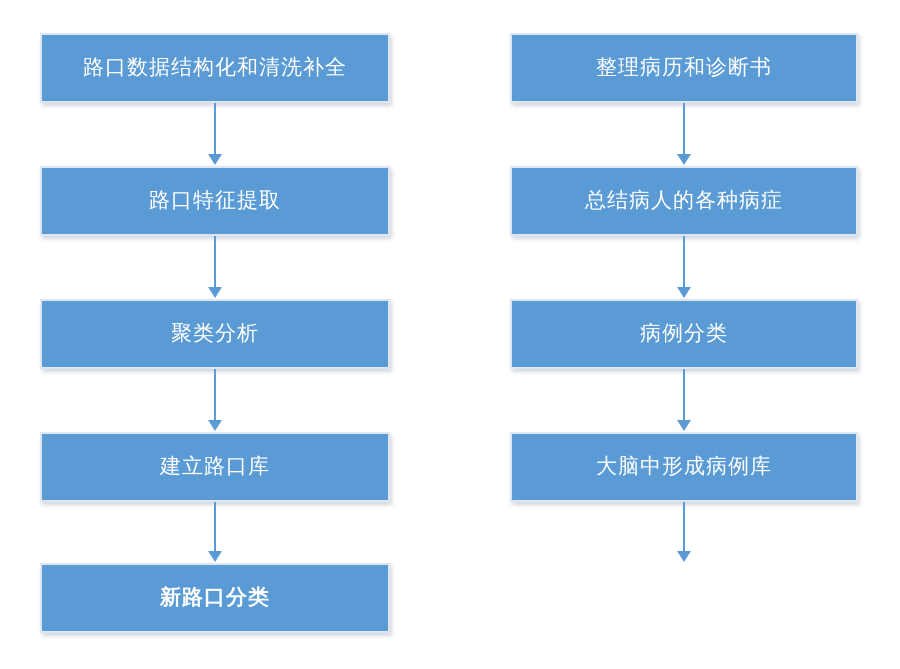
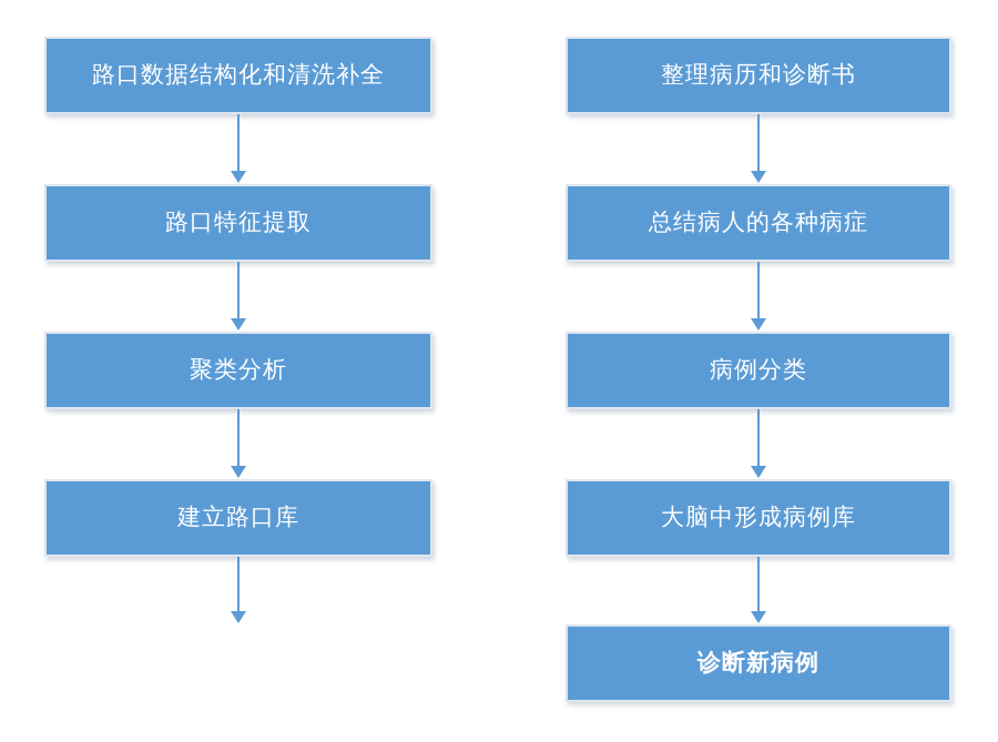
  路口数据结构化和清洗补全
  路口特征提取
  聚类分析
  建立路口库
- 新路口分类
  整理病历和诊断书
  总结病人的各种病症
  病例分类
  大脑中形成病例库
+ 诊断新病例
